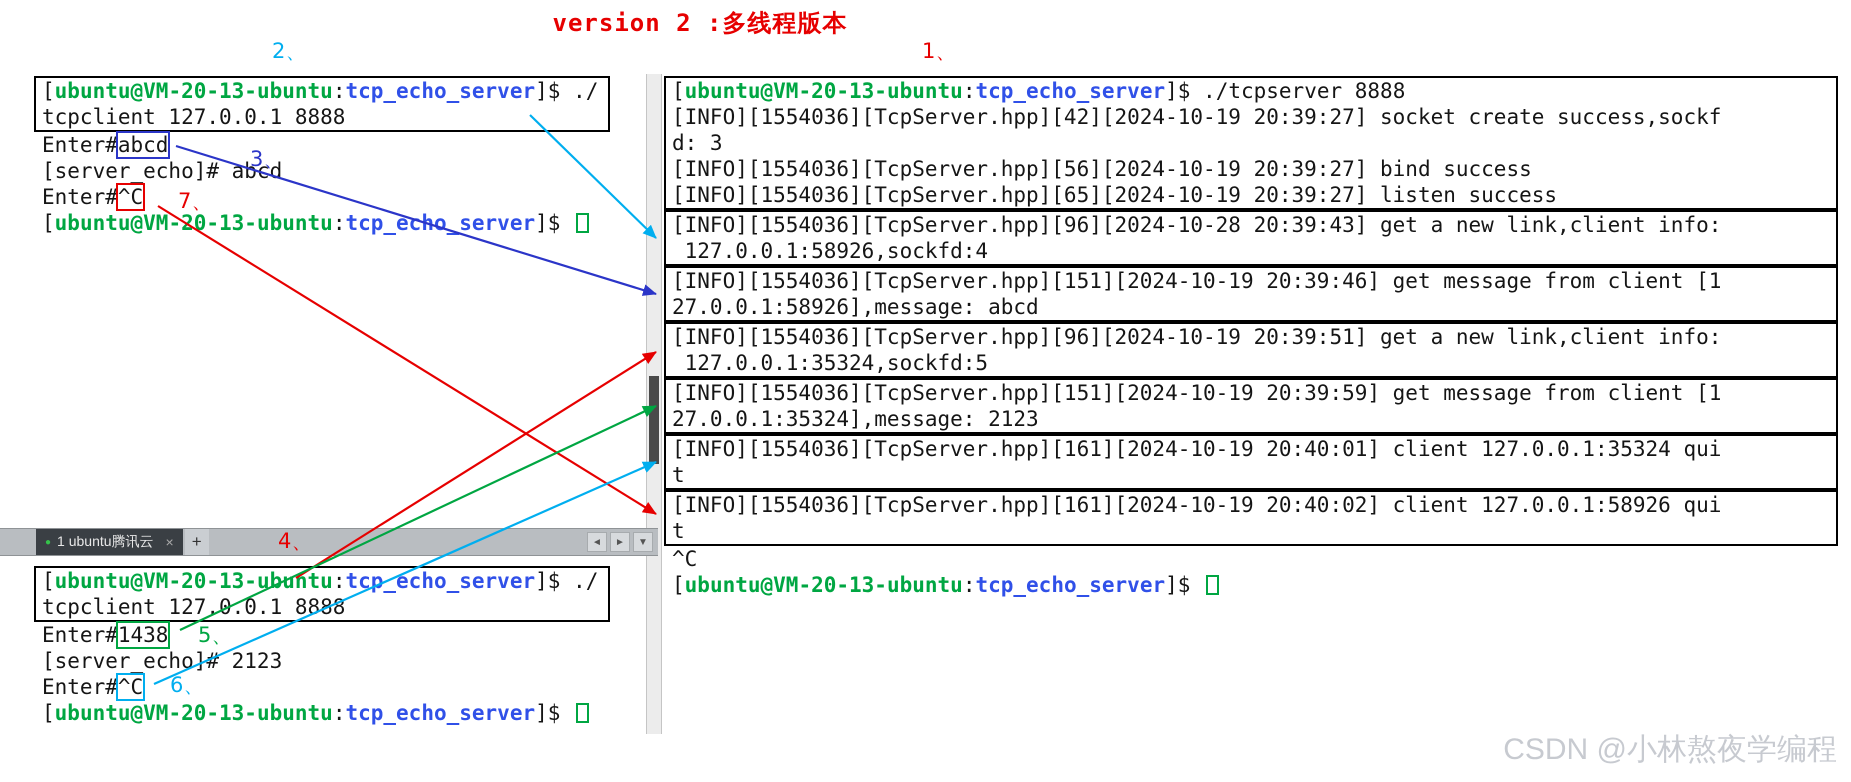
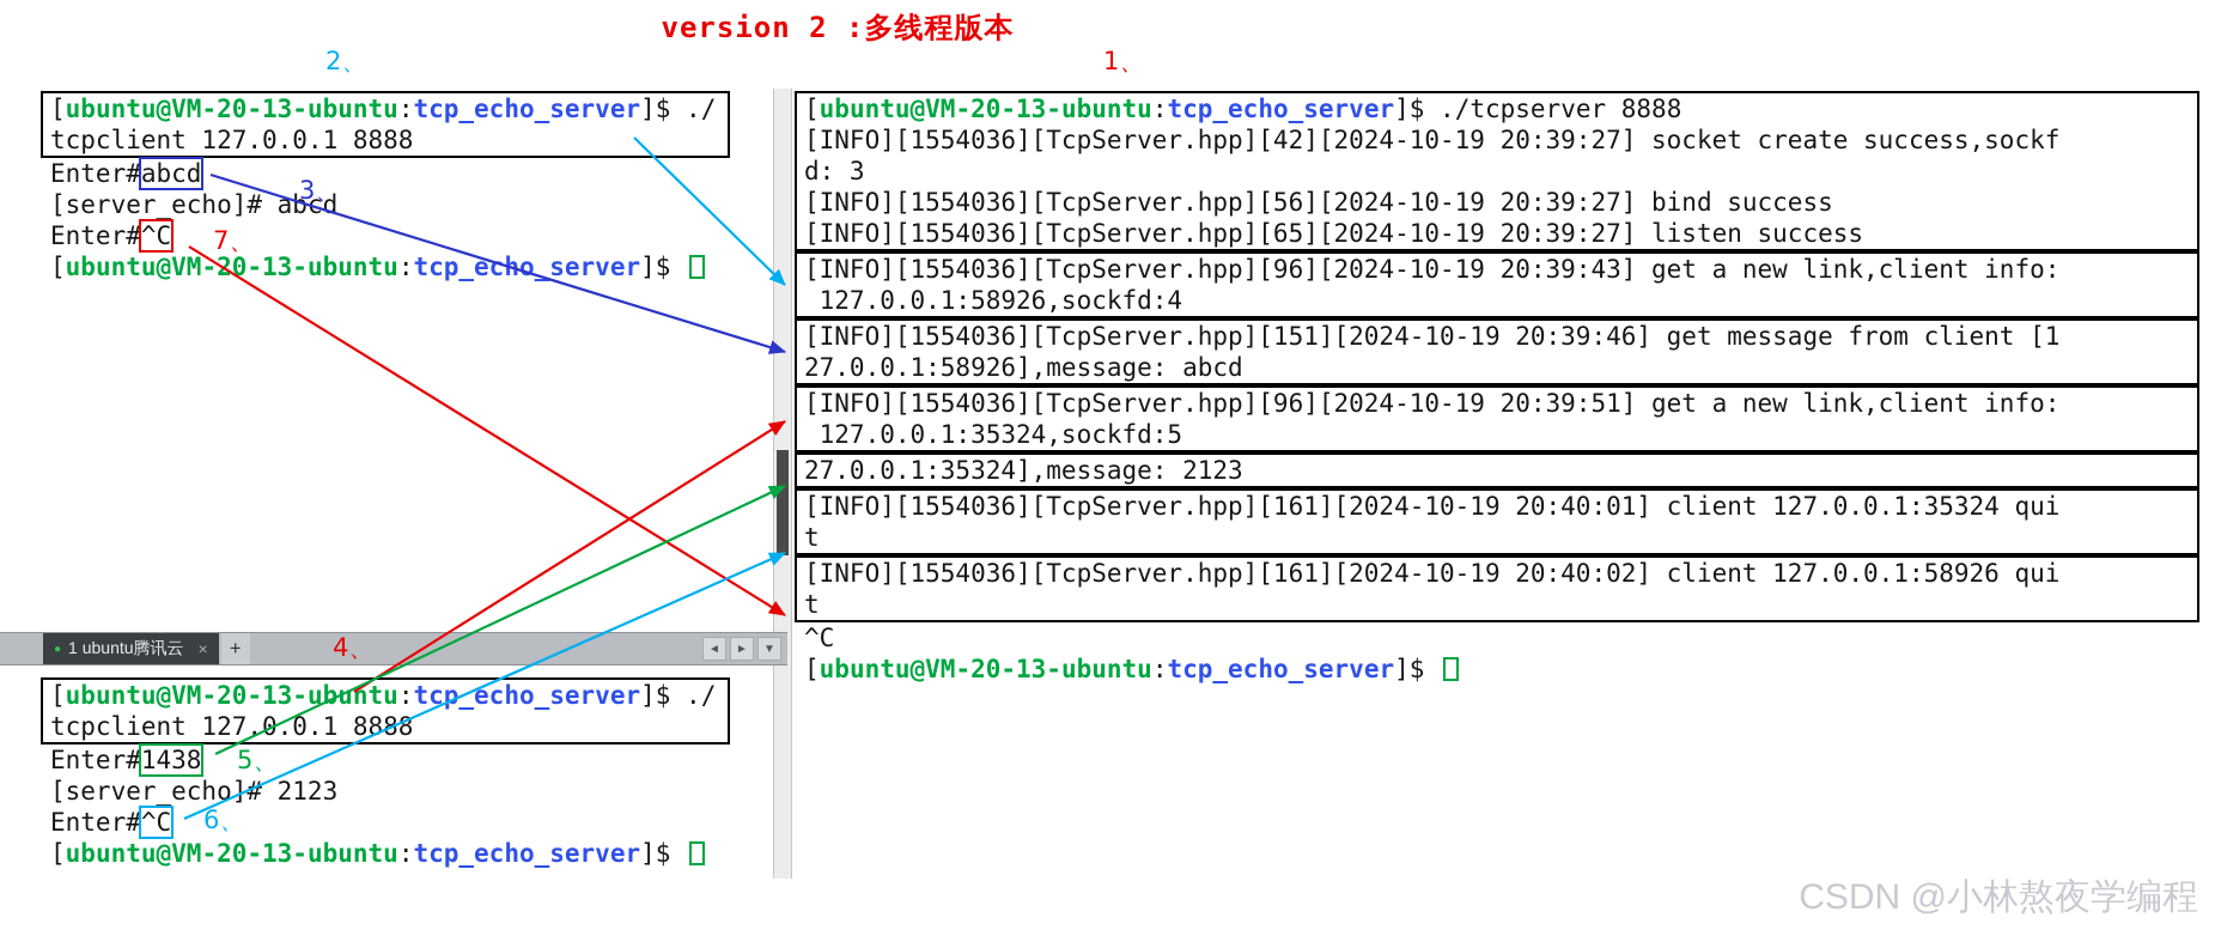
  version 2 :多线程版本
  [ubuntu@VM-20-13-ubuntu:tcp_echo_server]$ ./
  tcpclient 127.0.0.1 8888
  Enter#abcd
  [server_echo]# abcd
  Enter#^C
  [ubuntu@VM-0-13-ubuntu:tcp_eco_server]$
  ●
  1 ubuntu腾讯云
  ×
  +
  ◄
  ►
  ▼
  [ubuntu@VM-20-13-ubuntu:tcp_echo_server]$ ./
  tcpclient 127.0.0.1 888
  Enter#1438
  [server_echo]# 2123
  Enter#^C
  [ubuntu@VM-20-13-ubuntu:tcp_echo_server]$
  [ubuntu@VM-20-13-ubuntu:tcp_echo_server]$ ./tcpserver 8888
  [INFO][1554036][TcpServer.hpp][42][2024-10-19 20:39:27] socket create success,sockf
  d: 3
  [INFO][1554036][TcpServer.hpp][56][2024-10-19 20:39:27] bind success
  [INFO][1554036][TcpServer.hpp][65][2024-10-19 20:39:27] listen success
- [INFO][1554036][TcpServer.hpp][96][2024-10-28 20:39:43] get a new link,client info:
+ [INFO][1554036][TcpServer.hpp][96][2024-10-19 20:39:43] get a new link,client info:
  127.0.0.1:58926,sockfd:4
  [INFO][1554036][TcpServer.hpp][151][2024-10-19 20:39:46] get message from client [1
  27.0.0.1:58926],message: abcd
  [INFO][1554036][TcpServer.hpp][96][2024-10-19 20:39:51] get a new link,client info:
  127.0.0.1:35324,sockfd:5
- [INFO][1554036][TcpServer.hpp][151][2024-10-19 20:39:59] get message from client [1
  27.0.0.1:35324],message: 2123
  [INFO][1554036][TcpServer.hpp][161][2024-10-19 20:40:01] client 127.0.0.1:35324 qui
  t
  [INFO][1554036][TcpServer.hpp][161][2024-10-19 20:40:02] client 127.0.0.1:58926 qui
  t
  ^C
  [ubuntu@VM-20-13-ubuntu:tcp_echo_server]$
  1、
  2、
  3、
  7、
  4、
  5、
  6、
  CSDN @小林熬夜学编程
